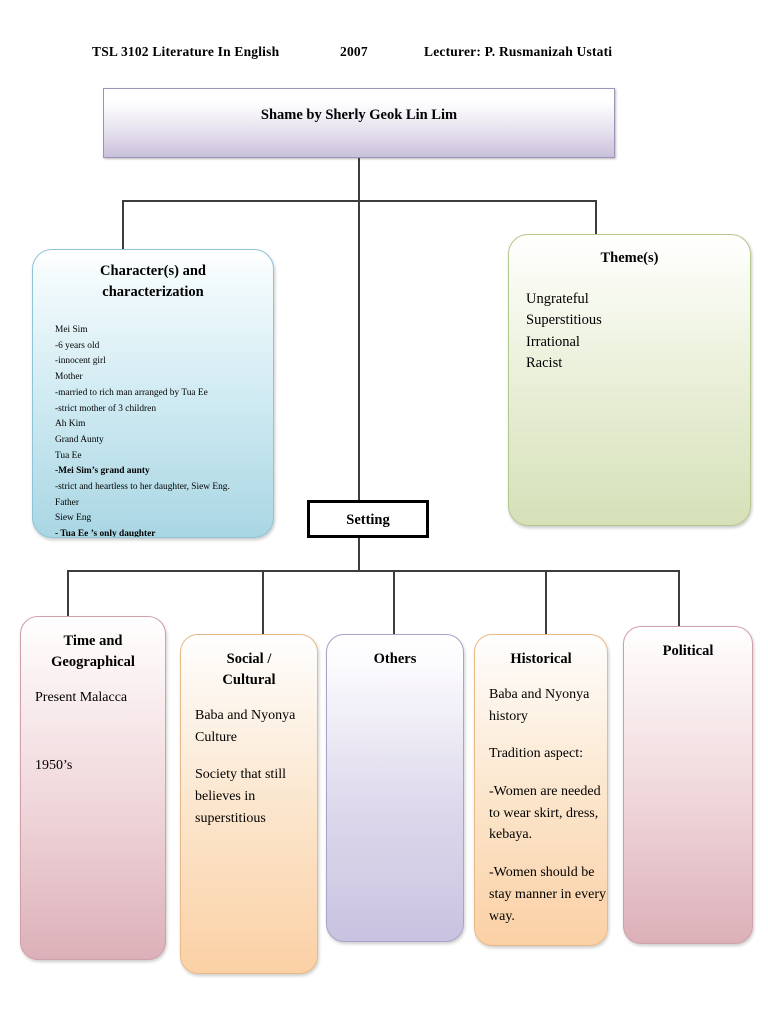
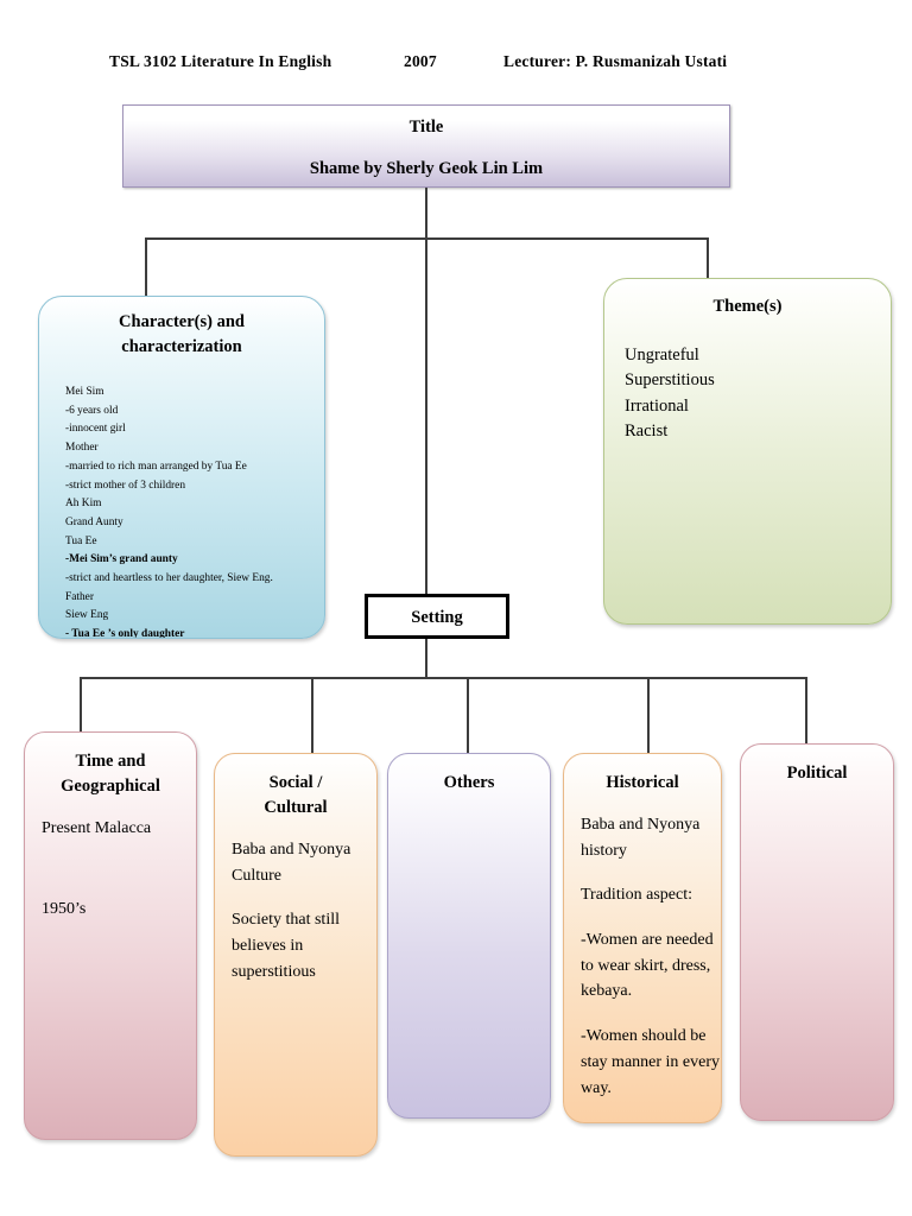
  TSL 3102 Literature In English
  2007
  Lecturer: P. Rusmanizah Ustati
+ Title
  Shame by Sherly Geok Lin Lim
  Character(s) and
  characterization
  Mei Sim
  -6 years old
  -innocent girl
  Mother
  -married to rich man arranged by Tua Ee
  -strict mother of 3 children
  Ah Kim
  Grand Aunty
  Tua Ee
  -Mei Sim’s grand aunty
  -strict and heartless to her daughter, Siew Eng.
  Father
  Siew Eng
  - Tua Ee ’s only daughter
  Theme(s)
  Ungrateful
  Superstitious
  Irrational
  Racist
  Setting
  Time and
  Geographical
  Present Malacca
  1950’s
  Social /
  Cultural
  Baba and Nyonya Culture
  Society that still believes in superstitious
  Others
  Historical
  Baba and Nyonya history
  Tradition aspect:
  -Women are needed to wear skirt, dress, kebaya.
  -Women should be stay manner in every way.
  Political
